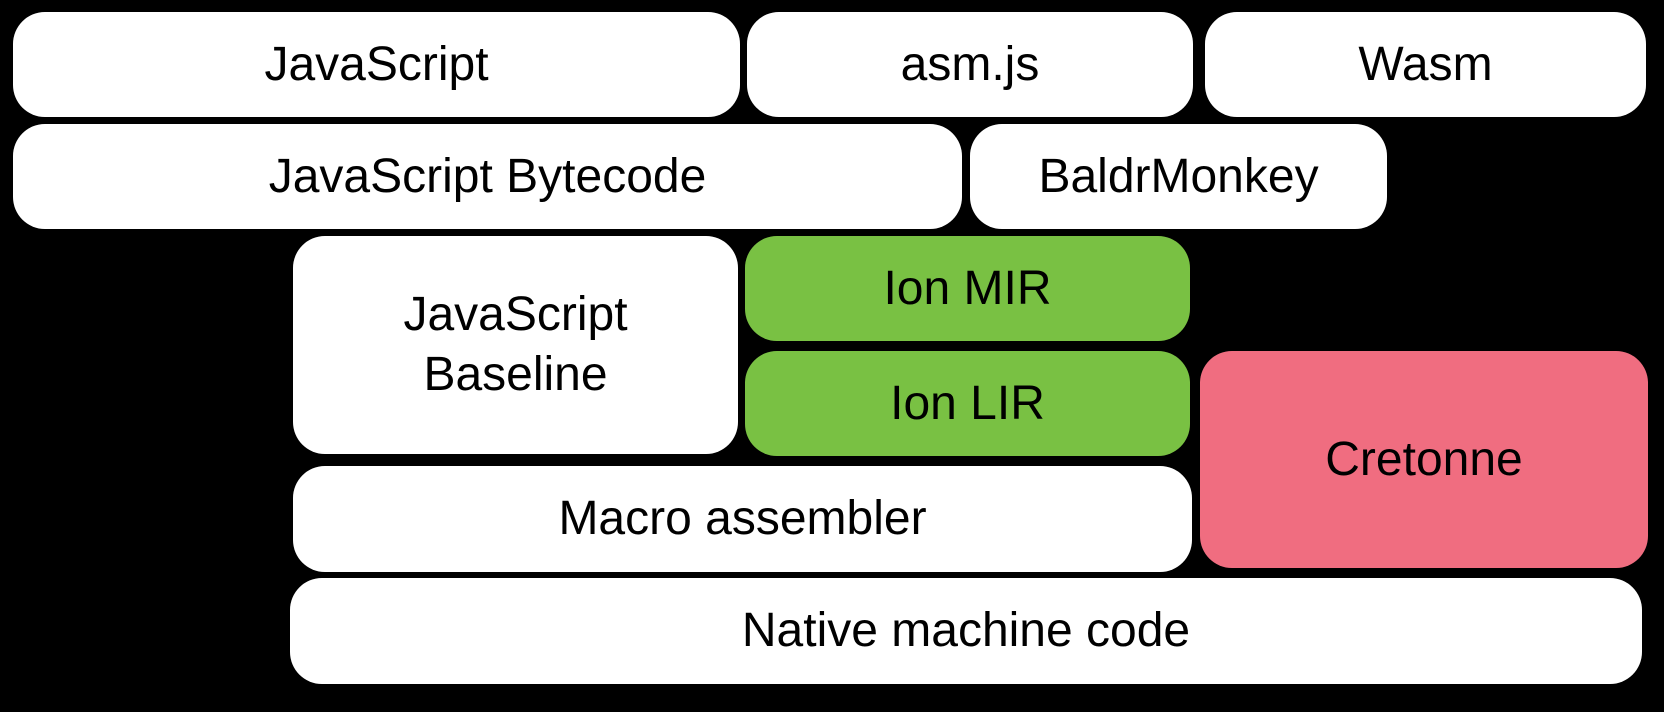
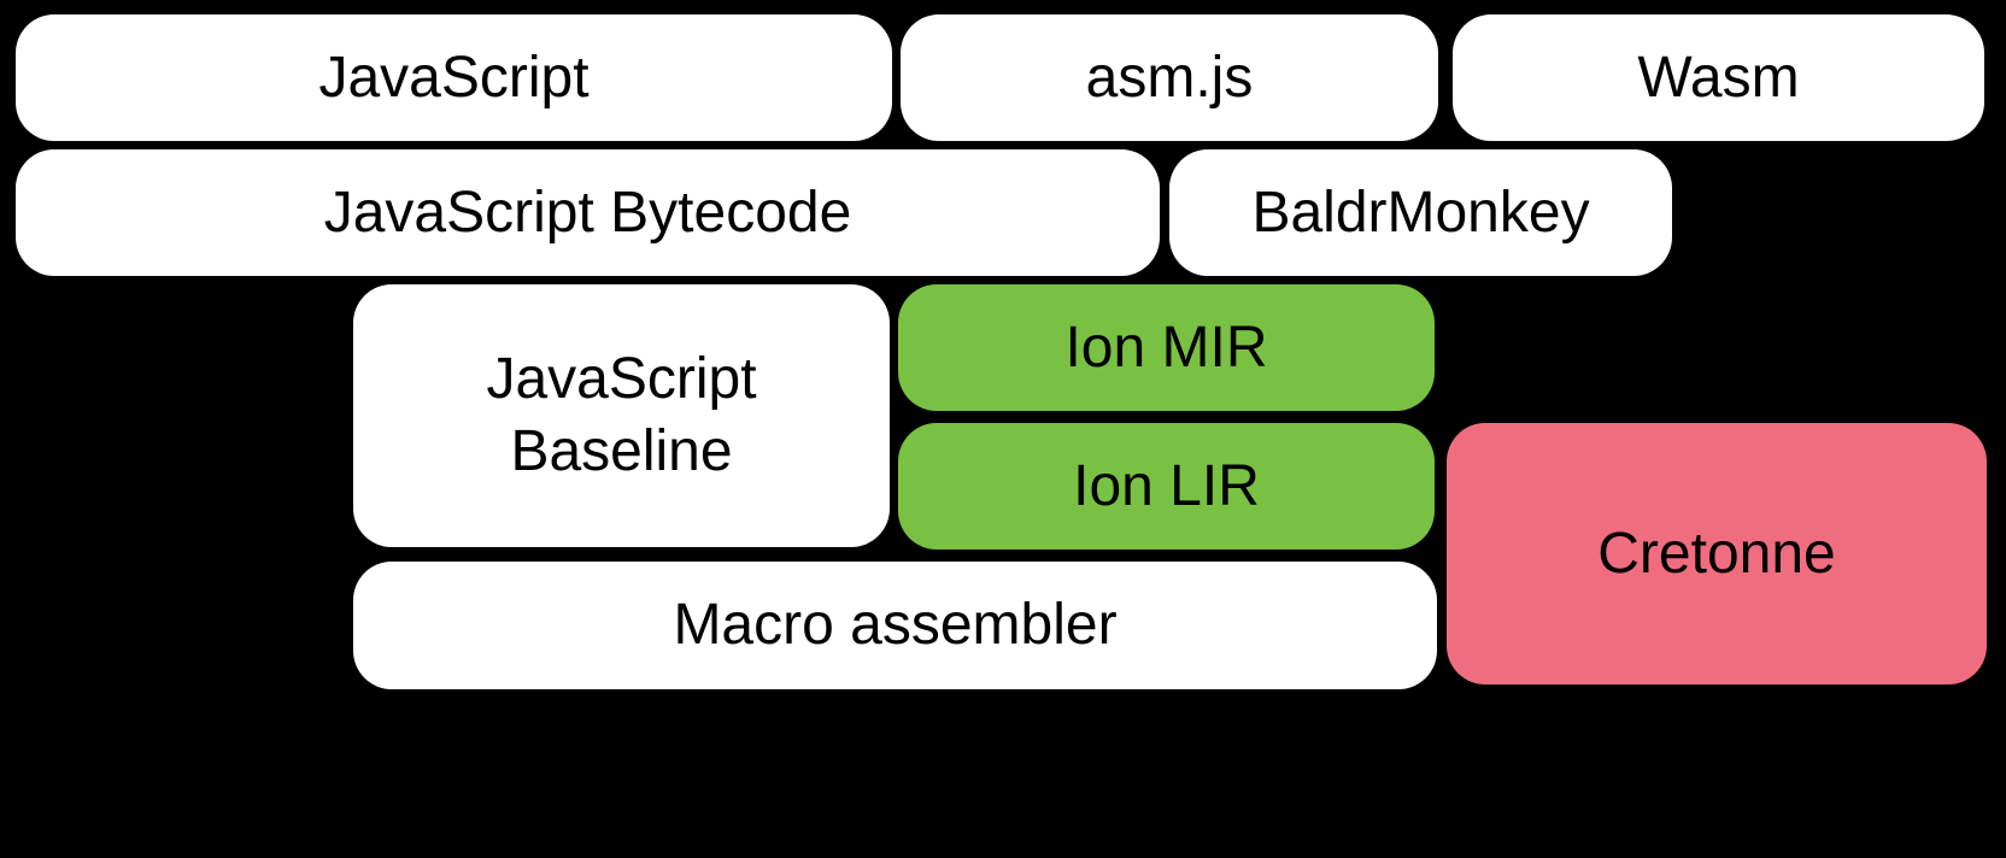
  JavaScript
  asm.js
  Wasm
  JavaScript Bytecode
  BaldrMonkey
  JavaScript
  Baseline
  Ion MIR
  Ion LIR
  Cretonne
  Macro assembler
- Native machine code
